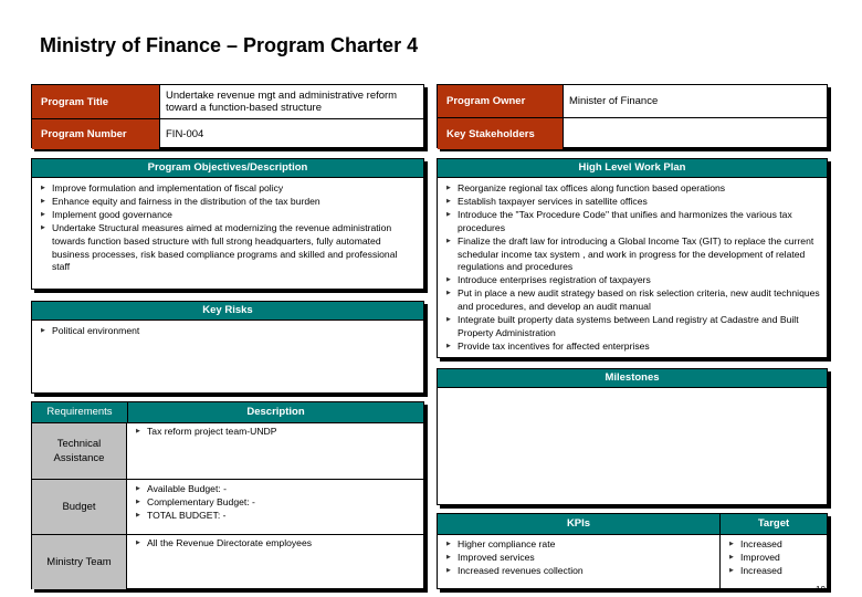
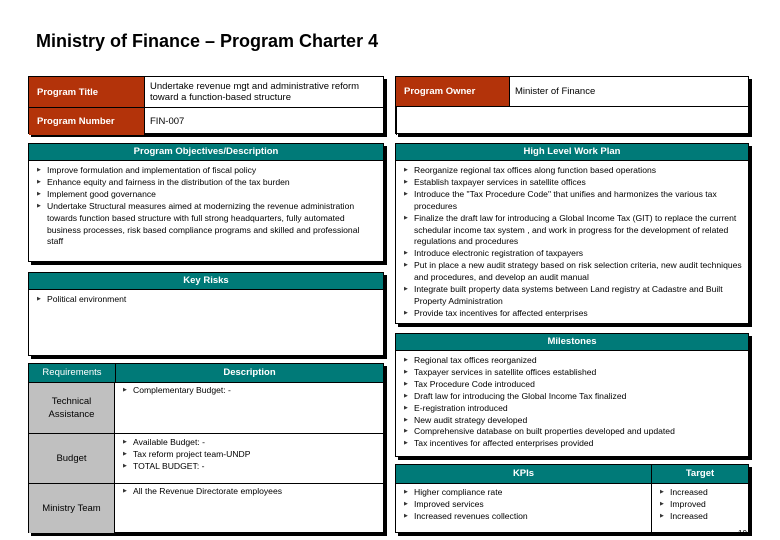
  Ministry of Finance – Program Charter 4
  Program Title
  Undertake revenue mgt and administrative reform toward a function-based structure
  Program Number
- FIN-004
+ FIN-007
  Program Owner
  Minister of Finance
- Key Stakeholders
  Program Objectives/Description
  Improve formulation and implementation of fiscal policy
  Enhance equity and fairness in the distribution of the tax burden
  Implement good governance
  Undertake Structural measures aimed at modernizing the revenue administration towards function based structure with full strong headquarters, fully automated business processes, risk based compliance programs and skilled and professional staff
  Key Risks
  Political environment
  High Level Work Plan
  Reorganize regional tax offices along function based operations
  Establish taxpayer services in satellite offices
  Introduce the "Tax Procedure Code" that unifies and harmonizes the various tax procedures
  Finalize the draft law for introducing a Global Income Tax (GIT) to replace the current schedular income tax system , and work in progress for the development of related regulations and procedures
- Introduce enterprises registration of taxpayers
+ Introduce electronic registration of taxpayers
  Put in place a new audit strategy based on risk selection criteria, new audit techniques and procedures, and develop an audit manual
  Integrate built property data systems between Land registry at Cadastre and Built Property Administration
  Provide tax incentives for affected enterprises
  Requirements
  Description
  Technical Assistance
- Tax reform project team-UNDP
+ Complementary Budget: -
  Budget
  Available Budget: -
- Complementary Budget: -
+ Tax reform project team-UNDP
  TOTAL BUDGET: -
  Ministry Team
  All the Revenue Directorate employees
  Milestones
+ Regional tax offices reorganized
+ Taxpayer services in satellite offices established
+ Tax Procedure Code introduced
+ Draft law for introducing the Global Income Tax finalized
+ E-registration introduced
+ New audit strategy developed
+ Comprehensive database on built properties developed and updated
+ Tax incentives for affected enterprises provided
  KPIs
  Target
  Higher compliance rate
  Improved services
  Increased revenues collection
  Increased
  Improved
  Increased
  10
